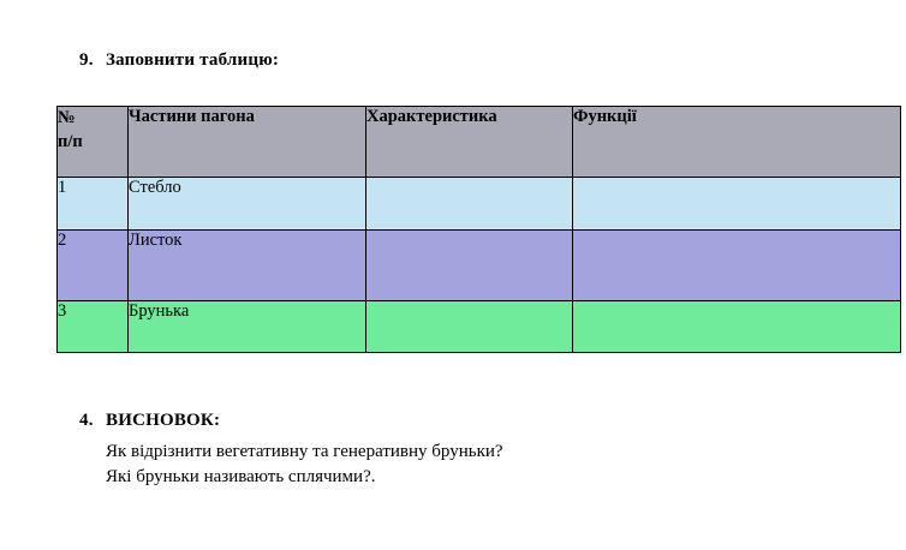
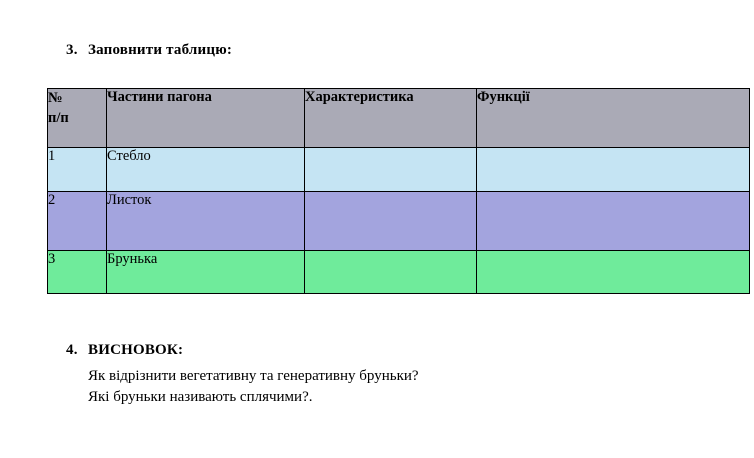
- 9.
+ 3.
  Заповнити таблицю:
  № п/п	Частини пагона	Характеристика	Функції
  1	Стебло
  2	Листок
  3	Брунька
  4.
  ВИСНОВОК:
  Як відрізнити вегетативну та генеративну бруньки?
  Які бруньки називають сплячими?.
